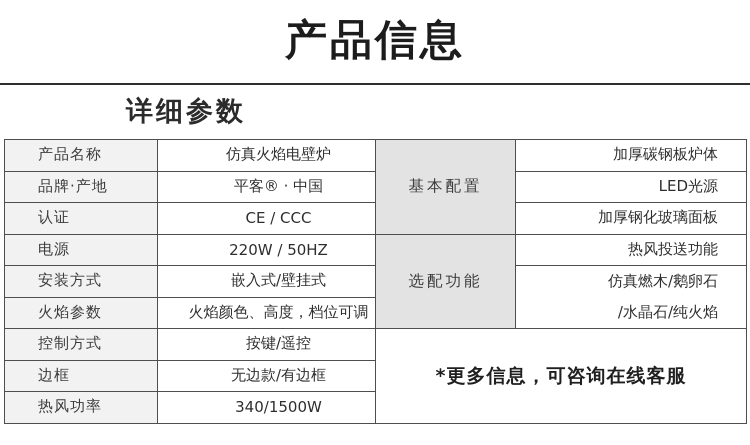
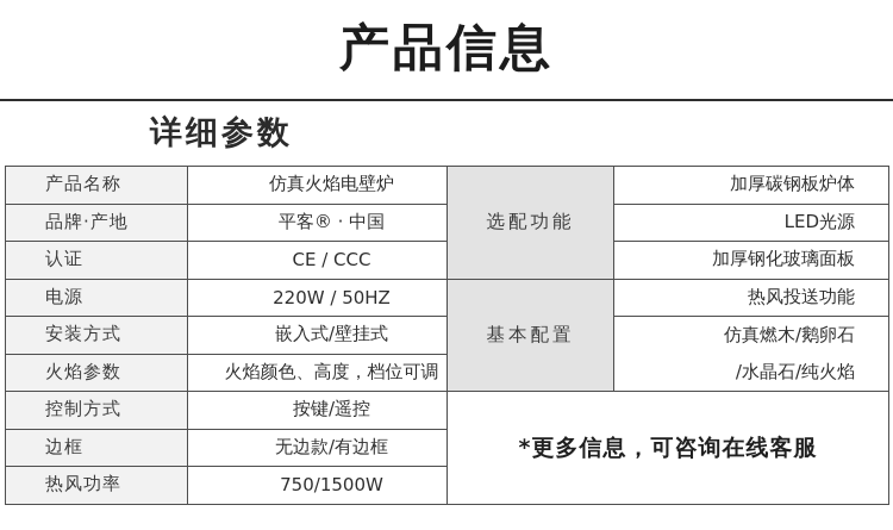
  产品信息
  详细参数
- 产品名称	仿真火焰电壁炉	基本配置	加厚碳钢板炉体
+ 产品名称	仿真火焰电壁炉	选配功能	加厚碳钢板炉体
  品牌·产地	平客® · 中国	LED光源
  认证	CE / CCC	加厚钢化玻璃面板
- 电源	220W / 50HZ	选配功能	热风投送功能
+ 电源	220W / 50HZ	基本配置	热风投送功能
  安装方式	嵌入式/壁挂式	仿真燃木/鹅卵石 /水晶石/纯火焰
  火焰参数	火焰颜色、高度，档位可调
  控制方式	按键/遥控	*更多信息，可咨询在线客服
  边框	无边款/有边框
- 热风功率	340/1500W
+ 热风功率	750/1500W
